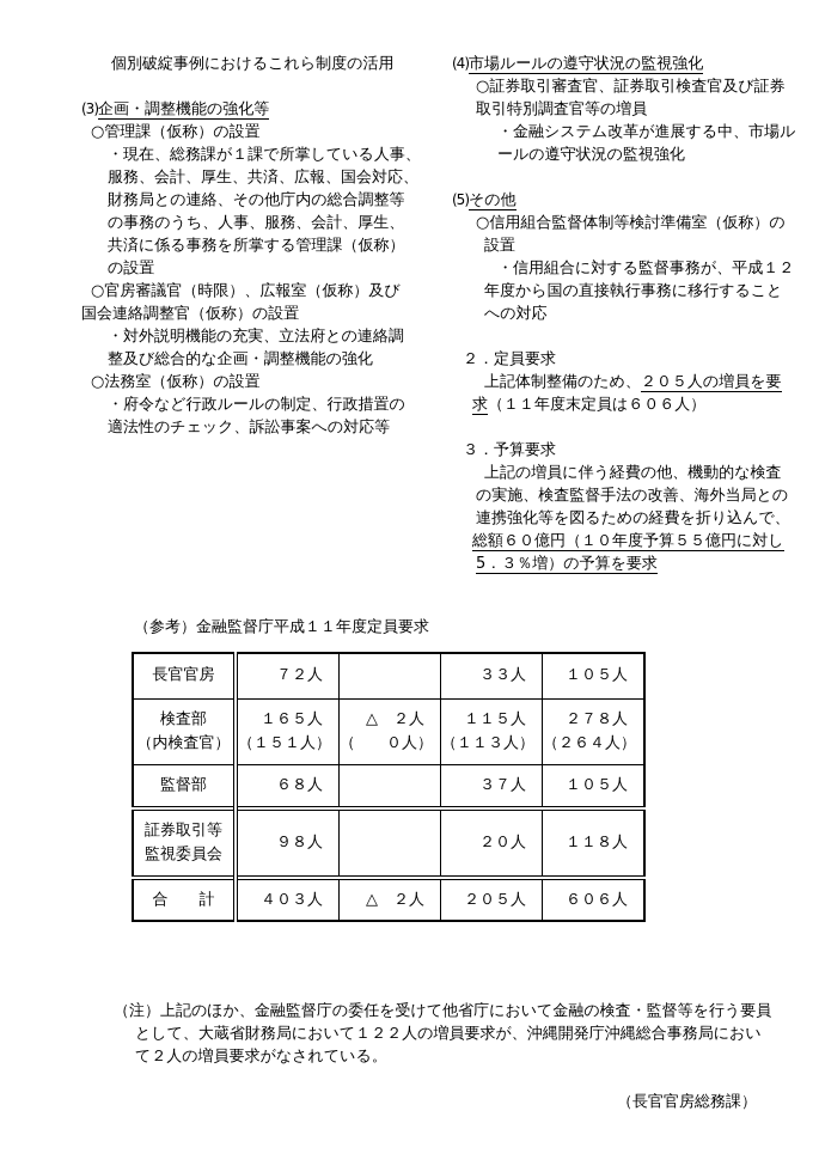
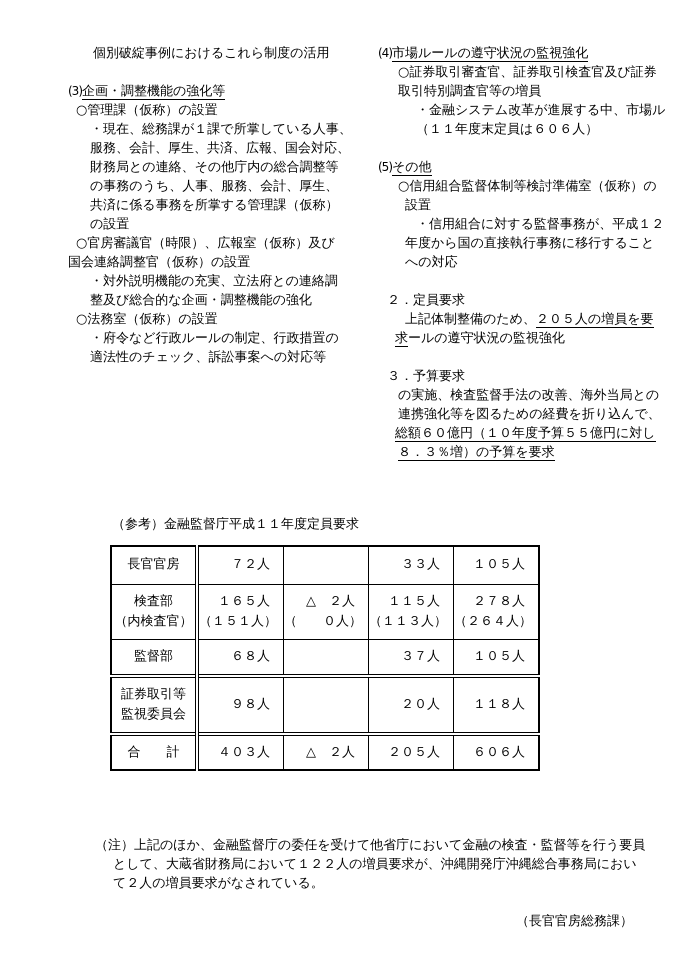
  個別破綻事例におけるこれら制度の活用
  (3)企画・調整機能の強化等
  ○管理課（仮称）の設置
  ・現在、総務課が１課で所掌している人事、
  服務、会計、厚生、共済、広報、国会対応、
  財務局との連絡、その他庁内の総合調整等
  の事務のうち、人事、服務、会計、厚生、
  共済に係る事務を所掌する管理課（仮称）
  の設置
  ○官房審議官（時限）、広報室（仮称）及び
  国会連絡調整官（仮称）の設置
  ・対外説明機能の充実、立法府との連絡調
  整及び総合的な企画・調整機能の強化
  ○法務室（仮称）の設置
  ・府令など行政ルールの制定、行政措置の
  適法性のチェック、訴訟事案への対応等
  (4)市場ルールの遵守状況の監視強化
  ○証券取引審査官、証券取引検査官及び証券
  取引特別調査官等の増員
  ・金融システム改革が進展する中、市場ル
- ールの遵守状況の監視強化
+ （１１年度末定員は６０６人）
  (5)その他
  ○信用組合監督体制等検討準備室（仮称）の
  設置
  ・信用組合に対する監督事務が、平成１２
  年度から国の直接執行事務に移行すること
  への対応
  ２．定員要求
  上記体制整備のため、２０５人の増員を要
- 求（１１年度末定員は６０６人）
+ 求ールの遵守状況の監視強化
  ３．予算要求
- 上記の増員に伴う経費の他、機動的な検査
  の実施、検査監督手法の改善、海外当局との
  連携強化等を図るための経費を折り込んで、
  総額６０億円（１０年度予算５５億円に対し
- 5．３％増）の予算を要求
+ ８．３％増）の予算を要求
  （参考）金融監督庁平成１１年度定員要求
  長官官房	７２人		３３人	１０５人
  検査部（内検査官）	１６５人（１５１人）	△ ２人（ ０人）	１１５人（１１３人）	２７８人（２６４人）
  監督部	６８人		３７人	１０５人
  証券取引等監視委員会	９８人		２０人	１１８人
  合 計	４０３人	△ ２人	２０５人	６０６人
  （注）上記のほか、金融監督庁の委任を受けて他省庁において金融の検査・監督等を行う要員
  として、大蔵省財務局において１２２人の増員要求が、沖縄開発庁沖縄総合事務局におい
  て２人の増員要求がなされている。
  （長官官房総務課）
